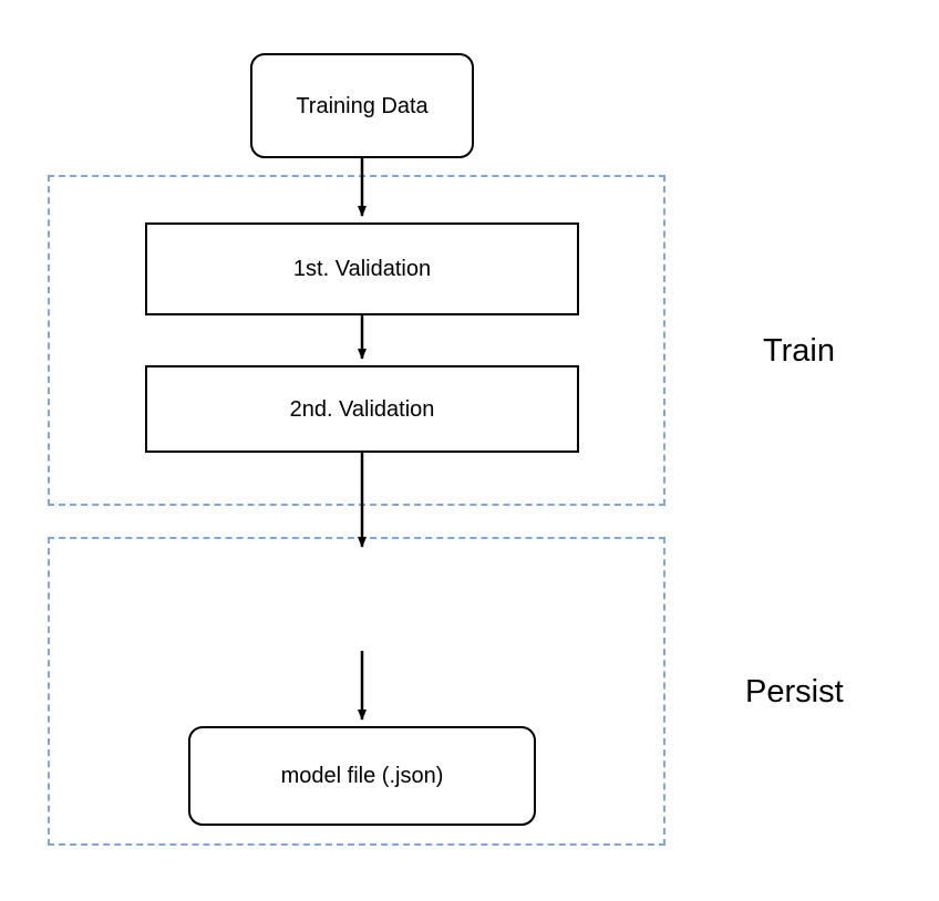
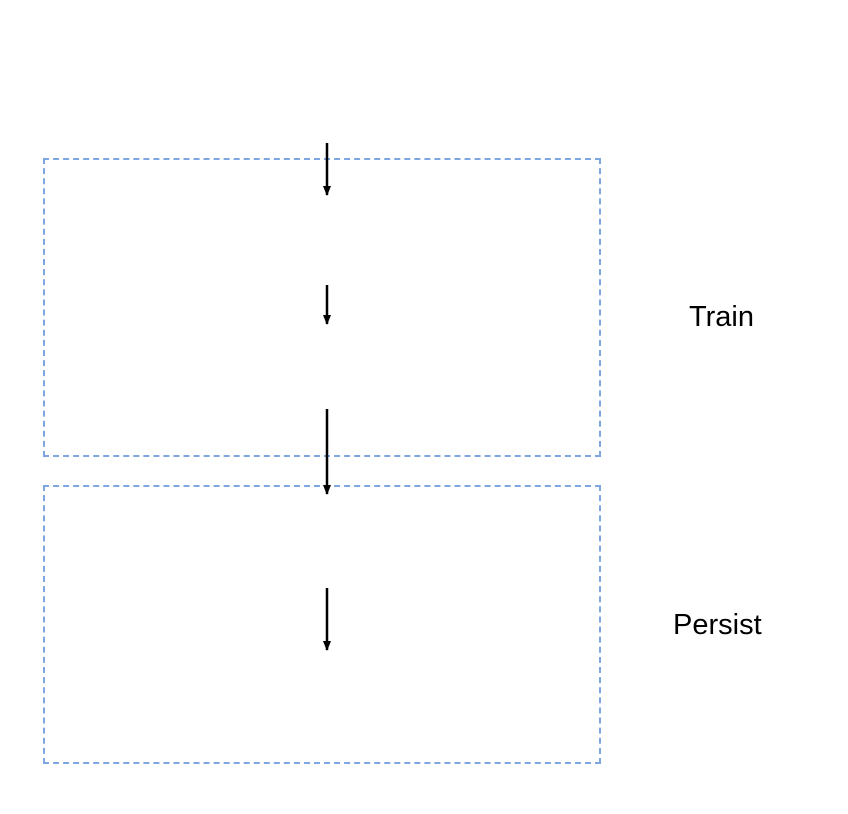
- Training Data
- 1st. Validation
- 2nd. Validation
- model file (.json)
  Train
  Persist
